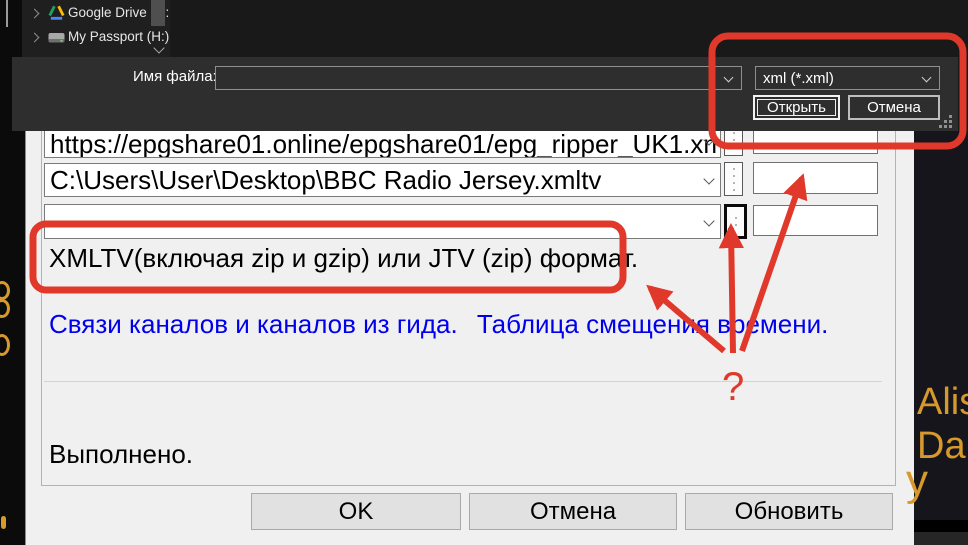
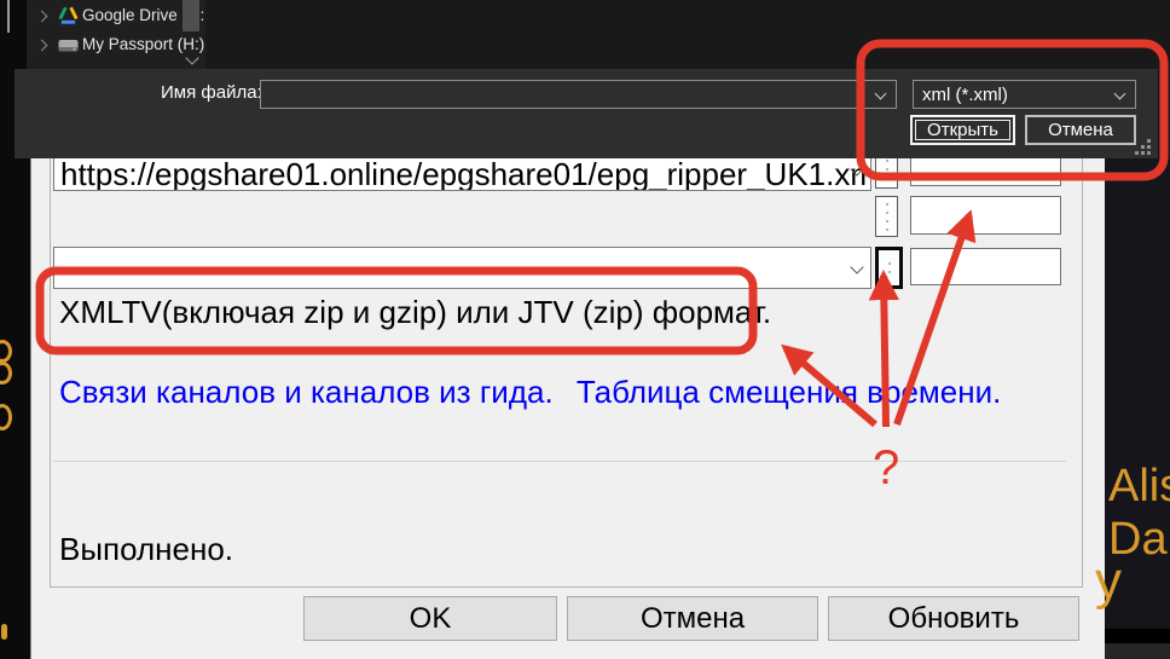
  Google Drive:
  My Passport (H:)
  Имя файла
  xml (*.xml)
  Открыть
  Отмена
  https://epgshare01.online/epgshare01/epg_ripper_UK1.xm
- C:\Users\User\Desktop\BBC Radio Jersey.xmltv
  XMLTV(включая zip и gzip) или JTV (zip) форма.
  Связи каналов и каналов из гида. Таблица смещеня врмени.
  Выполнено.
  OK
  Отмена
  Обновить
  Ali
  y
  ?
